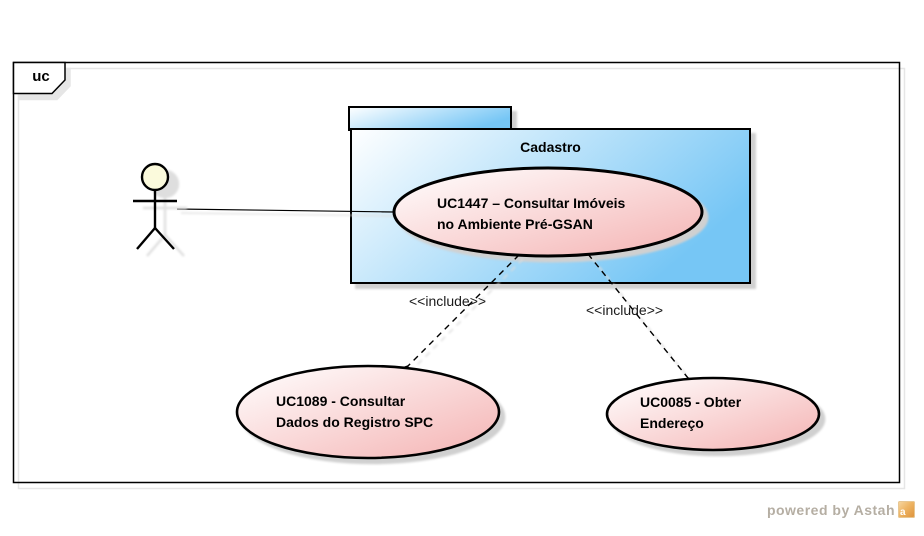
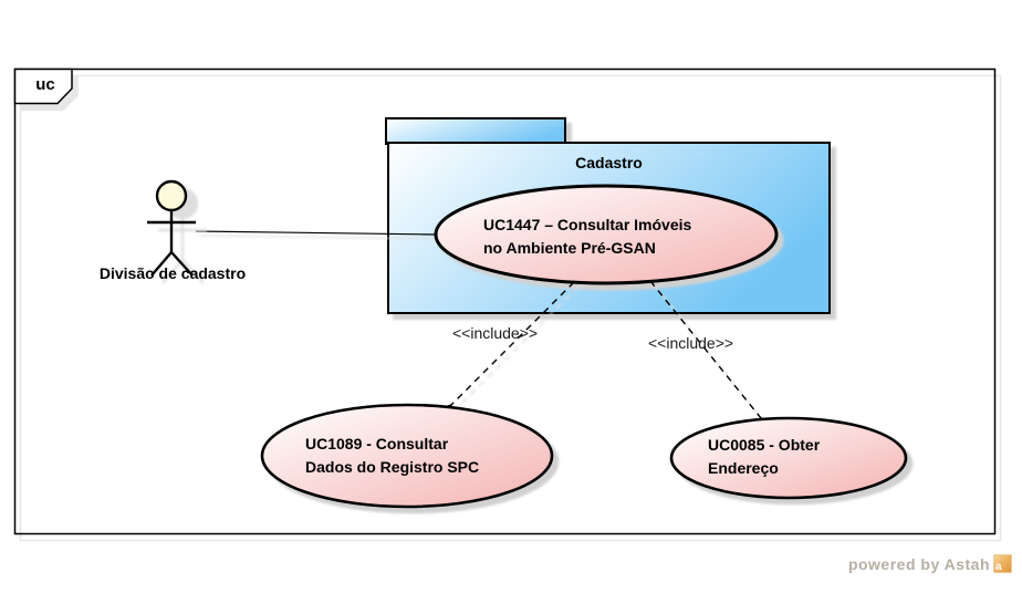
  uc
  Cadastro
  UC1447 – Consultar Imóveis
  no Ambiente Pré-GSAN
  UC1089 - Consultar
  Dados do Registro SPC
  UC0085 - Obter
  Endereço
+ Divisão de cadastro
  <<include>>
  <<include>>
  powered by Astah
  a
